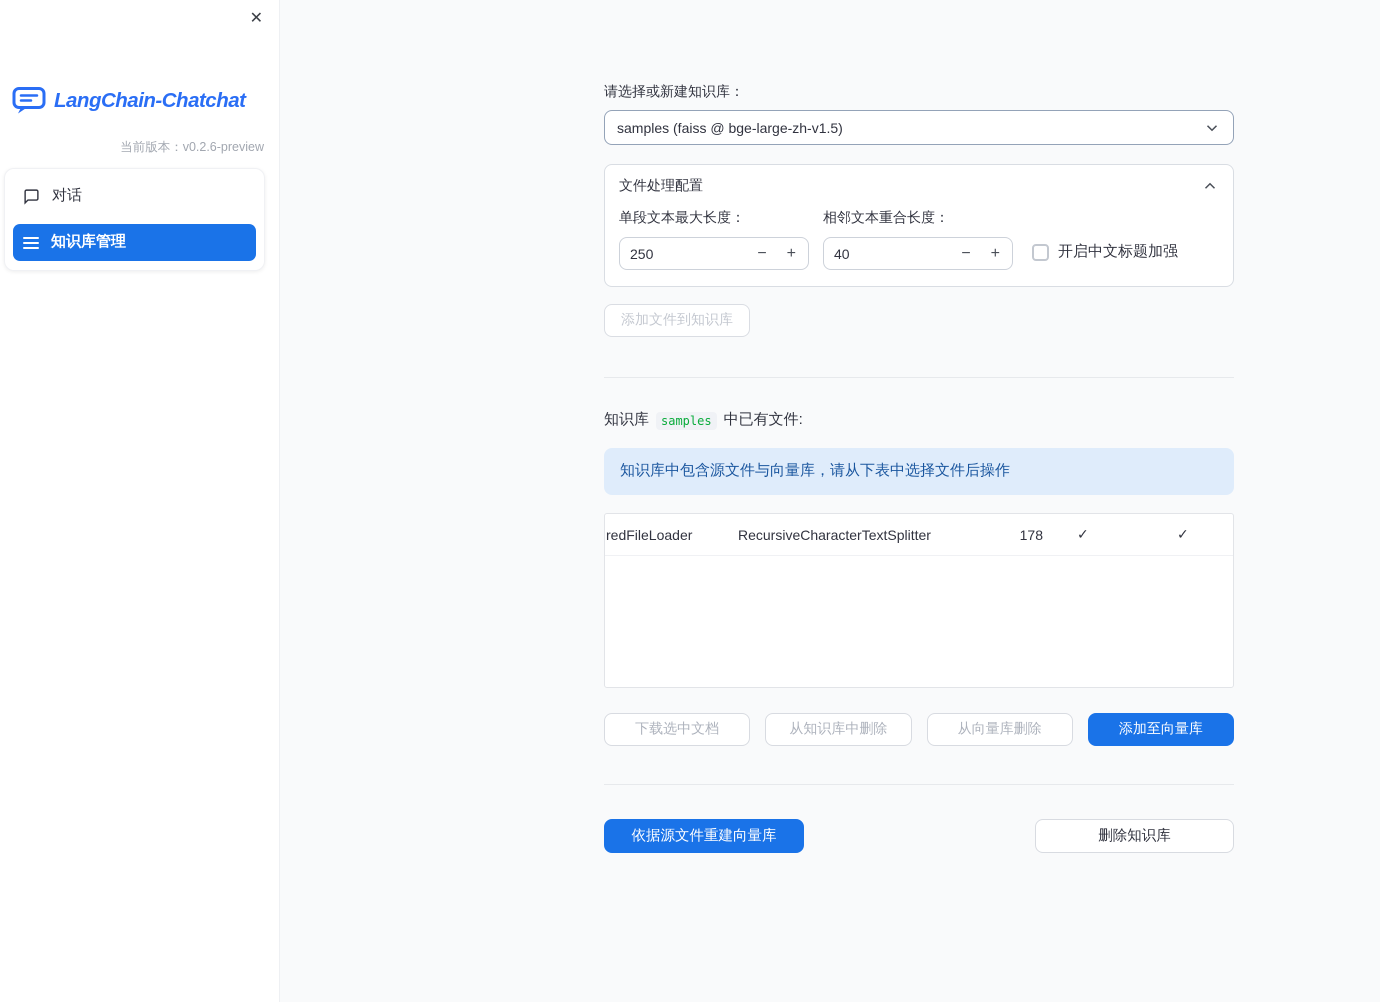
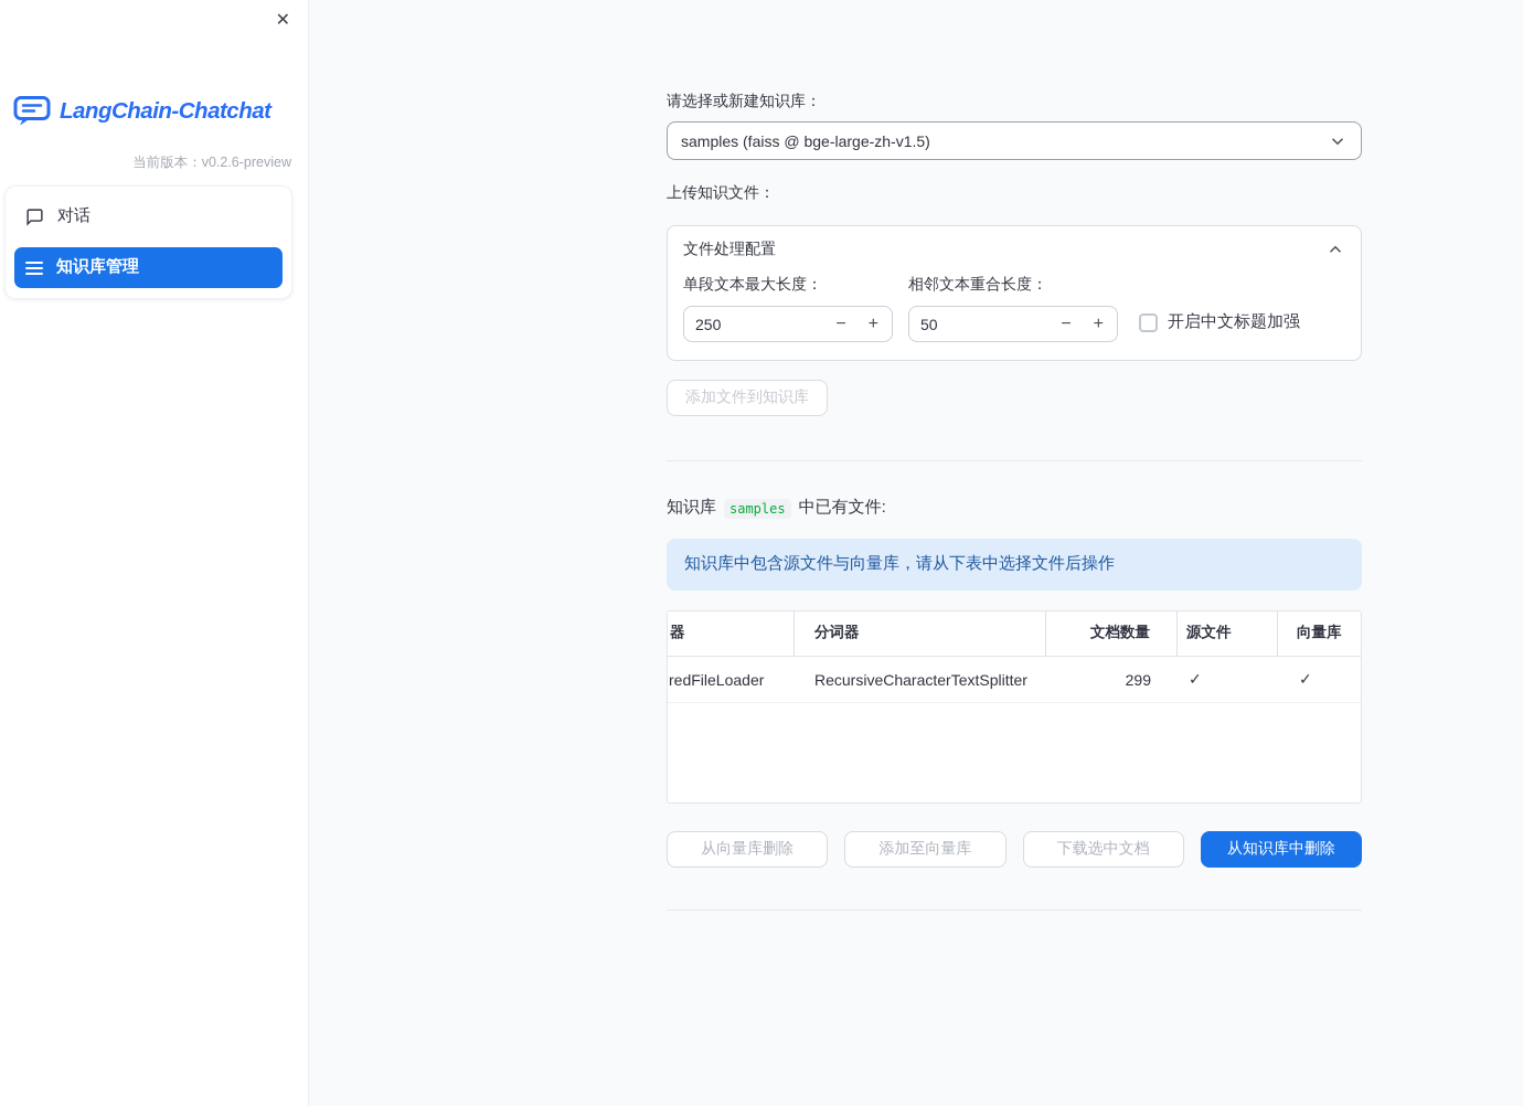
  ✕
  LangChain-Chatchat
  当前版本：v0.2.6-preview
  对话
  知识库管理
  请选择或新建知识库：
  samples (faiss @ bge-large-zh-v1.5)
+ 上传知识文件：
  文件处理配置
  单段文本最大长度：
  250
  −
  +
  相邻文本重合长度：
- 40
+ 50
  −
  +
  开启中文标题加强
  添加文件到知识库
  知识库
  samples
  中已有文件:
  知识库中包含源文件与向量库，请从下表中选择文件后操作
+ 器
+ 分词器
+ 文档数量
+ 源文件
+ 向量库
  redFileLoader
  RecursiveCharacterTextSplitter
- 178
+ 299
  ✓
  ✓
- 下载选中文档
+ 从向量库删除
- 从知识库中删除
+ 添加至向量库
- 从向量库删除
+ 下载选中文档
- 添加至向量库
+ 从知识库中删除
- 依据源文件重建向量库
- 删除知识库
